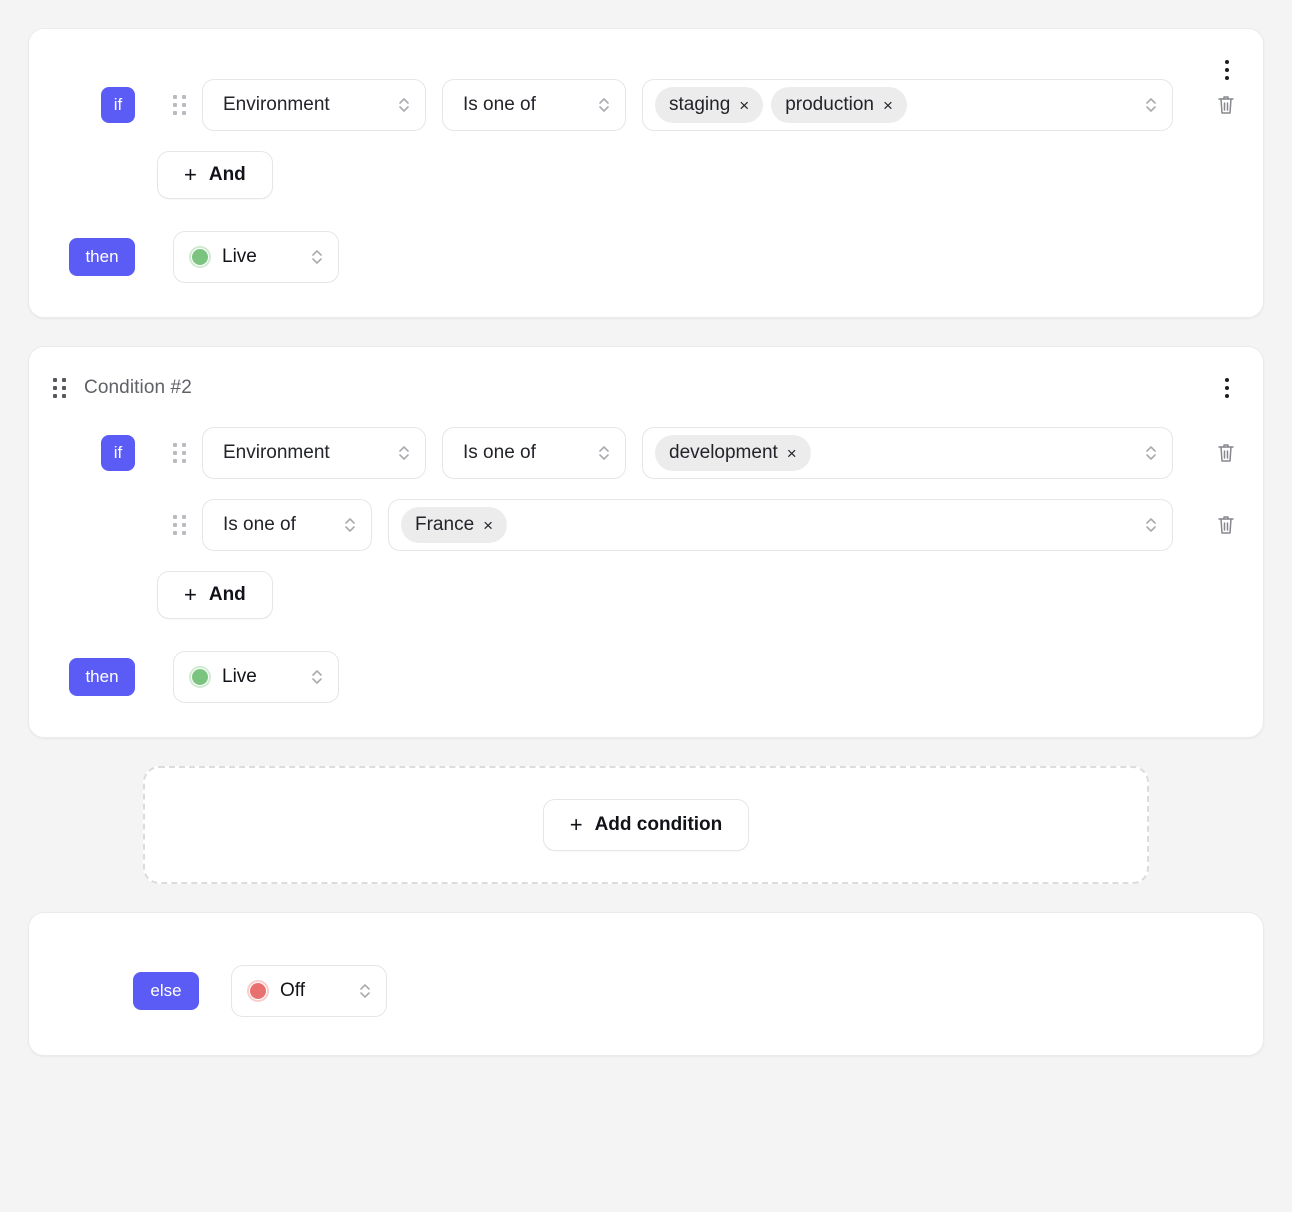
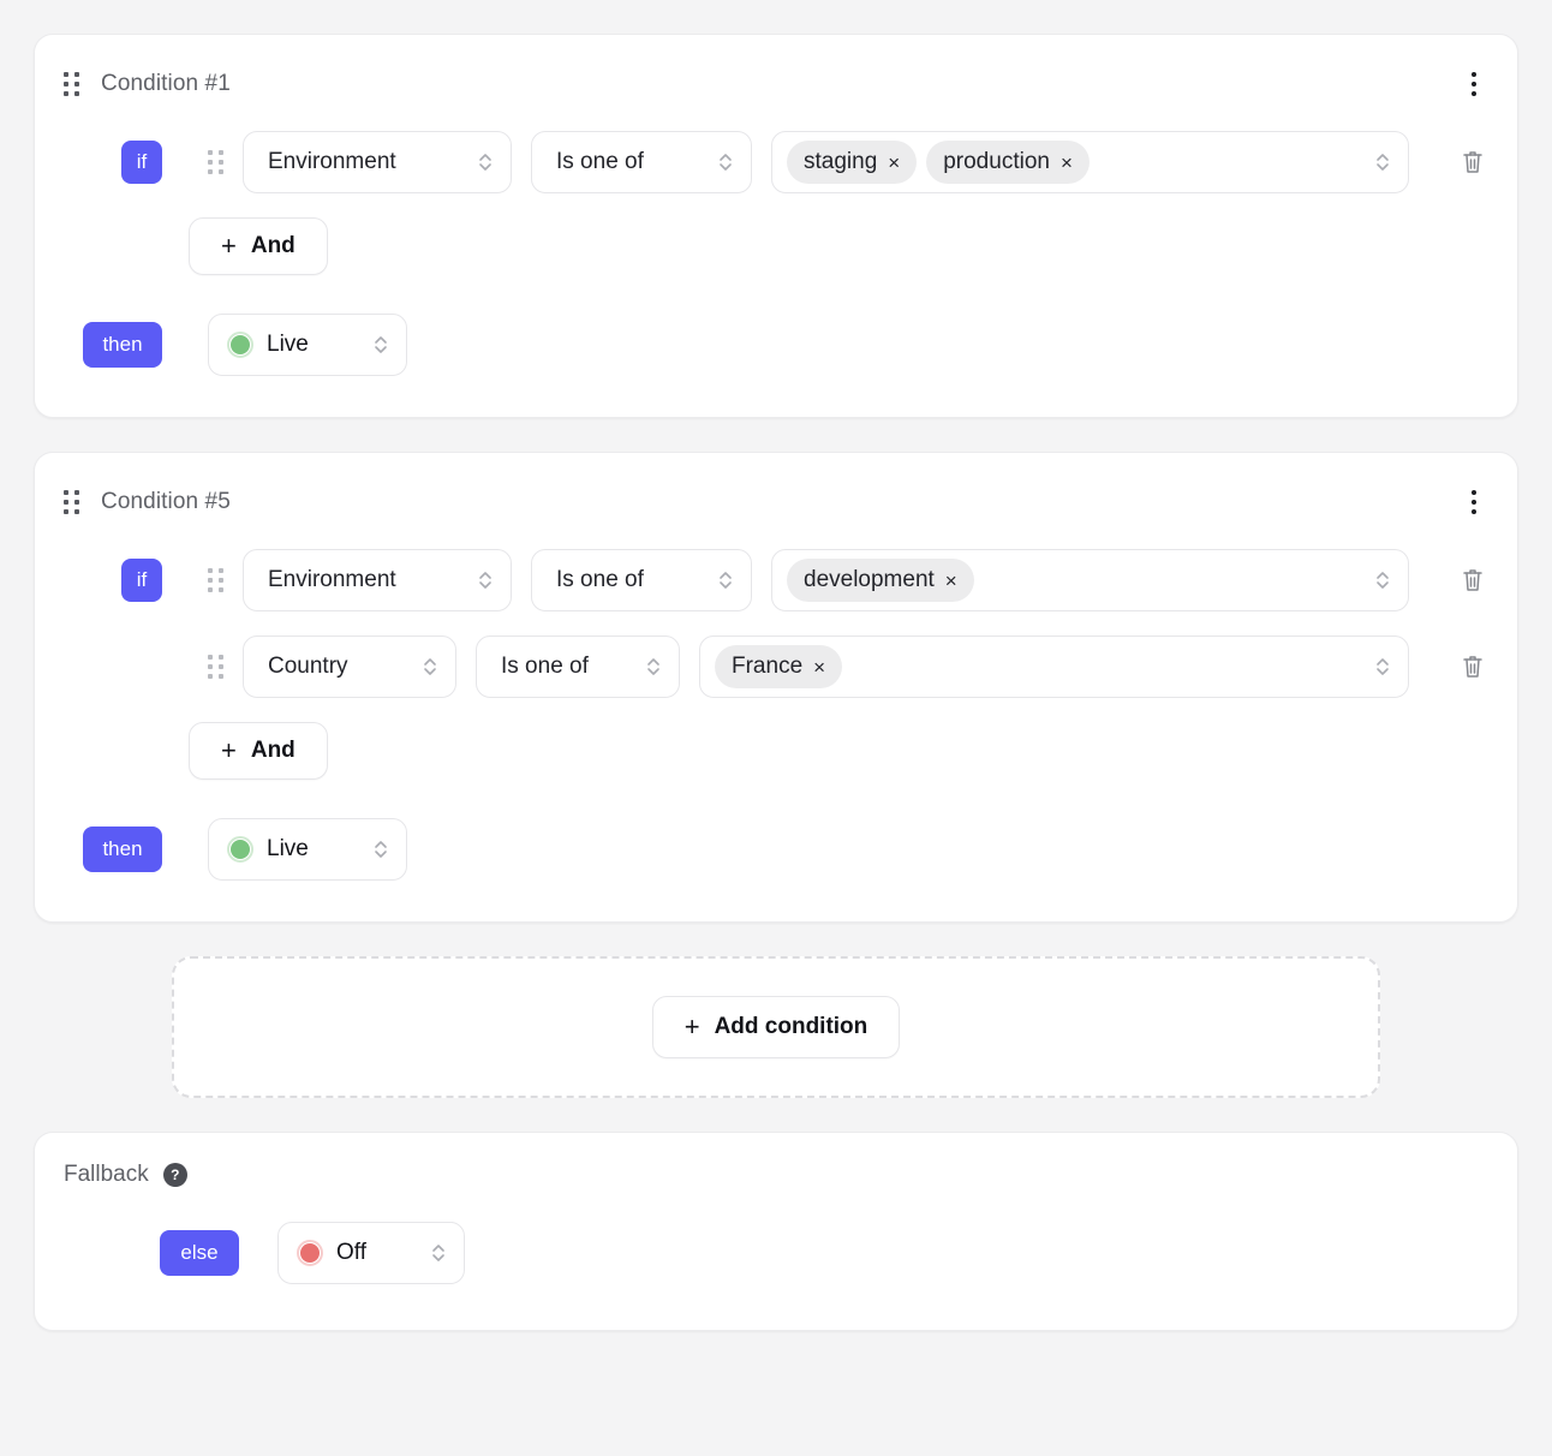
+ Condition #1
  if
  Environment
  Is one of
  staging
  ×
  production
  ×
  +
  And
  then
  Live
- Condition #2
+ Condition #5
  if
  Environment
  Is one of
  development
  ×
+ Country
  Is one of
  France
  ×
  +
  And
  then
  Live
  +
  Add condition
+ Fallback
+ ?
  else
  Off
